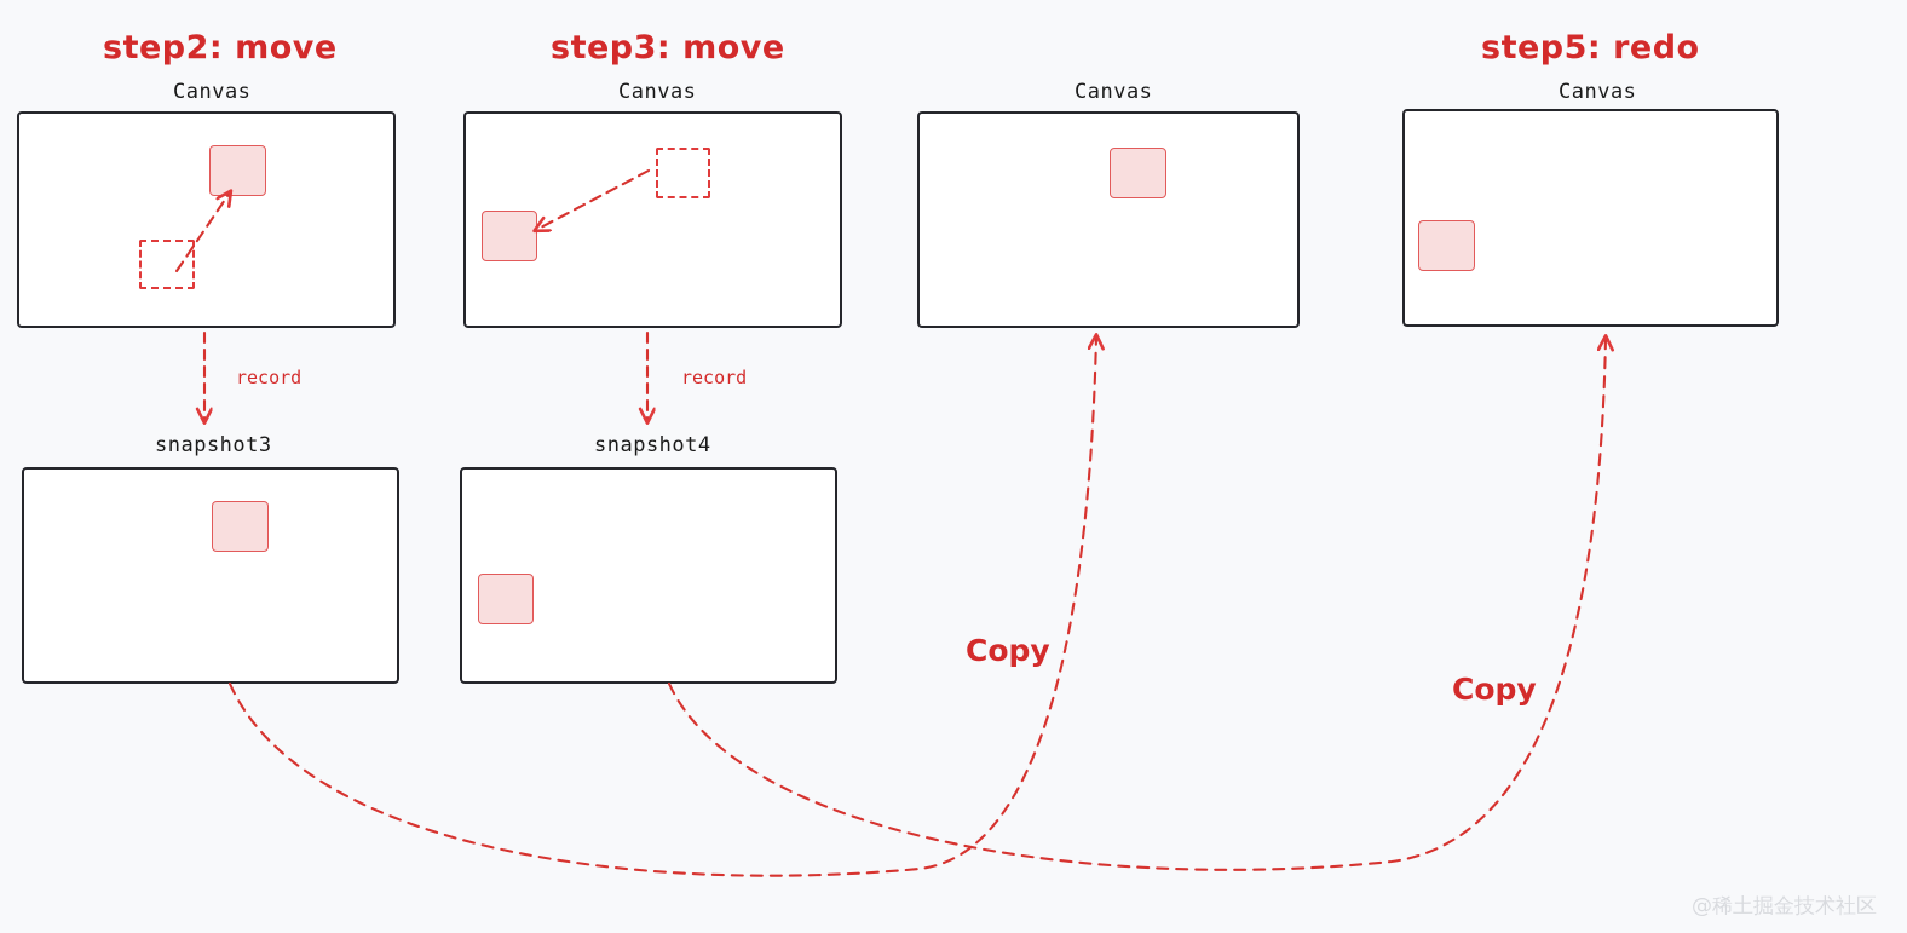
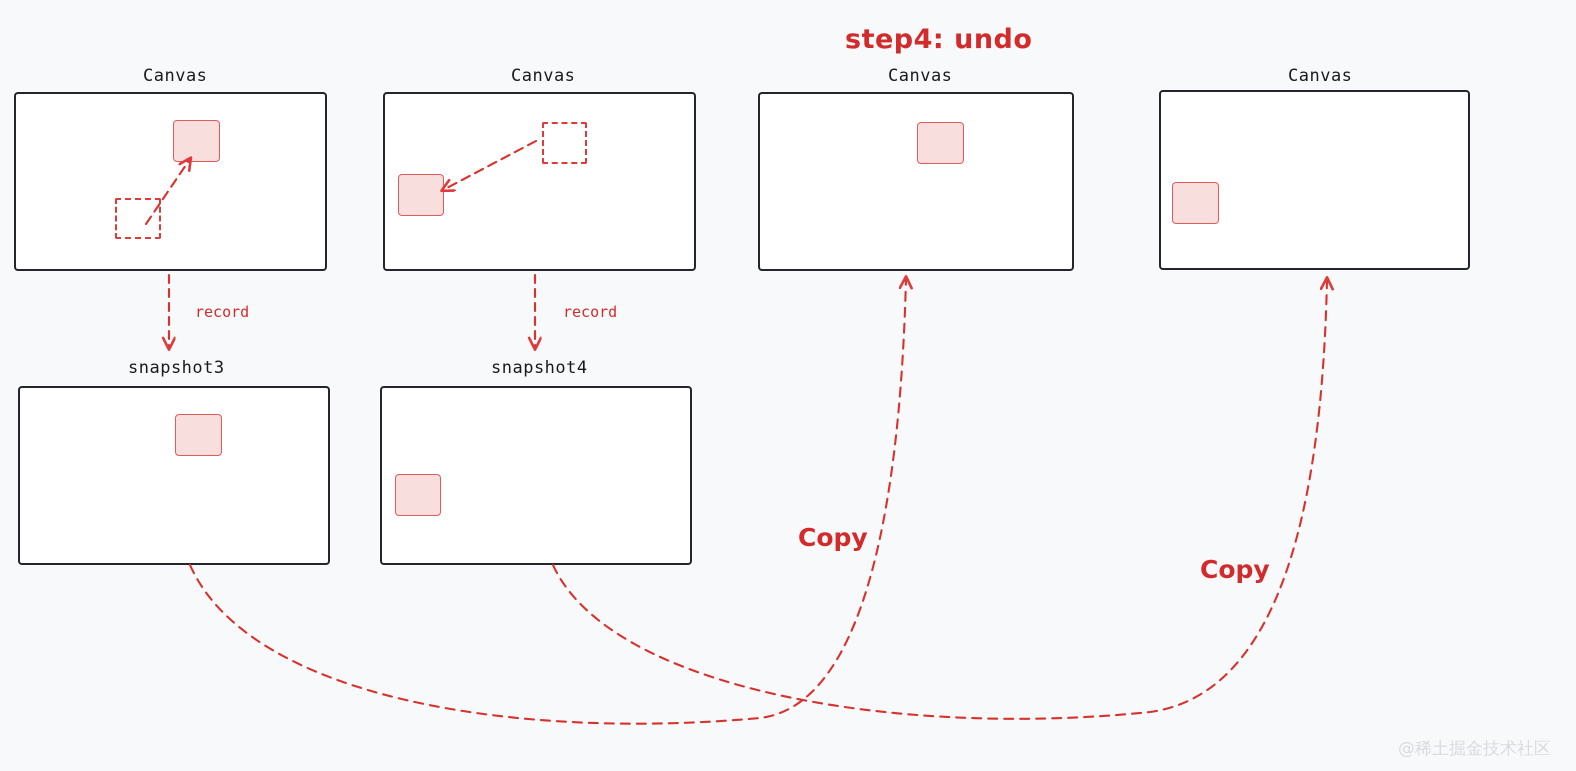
- step2: move
  Canvas
  record
  snapshot3
- step3: move
  Canvas
  record
  snapshot4
+ step4: undo
  Canvas
  Copy
- step5: redo
  Canvas
  Copy
  @稀土掘金技术社区
